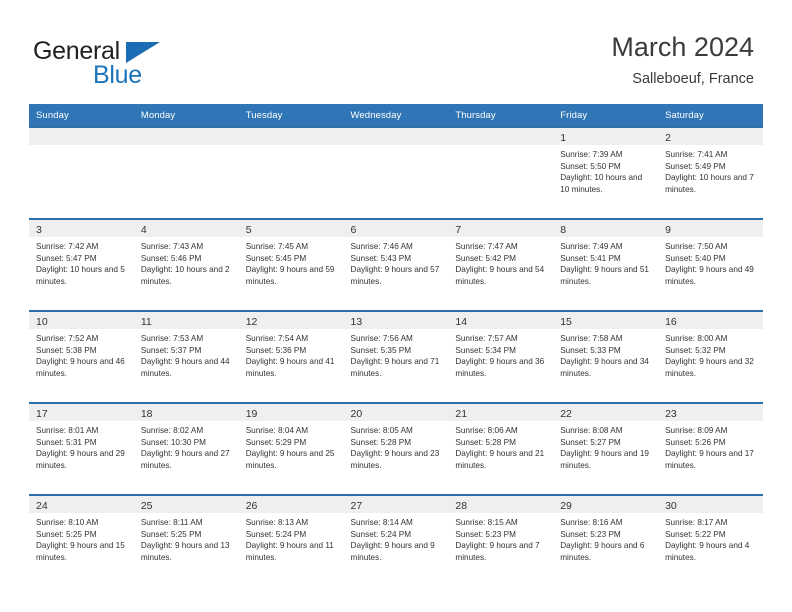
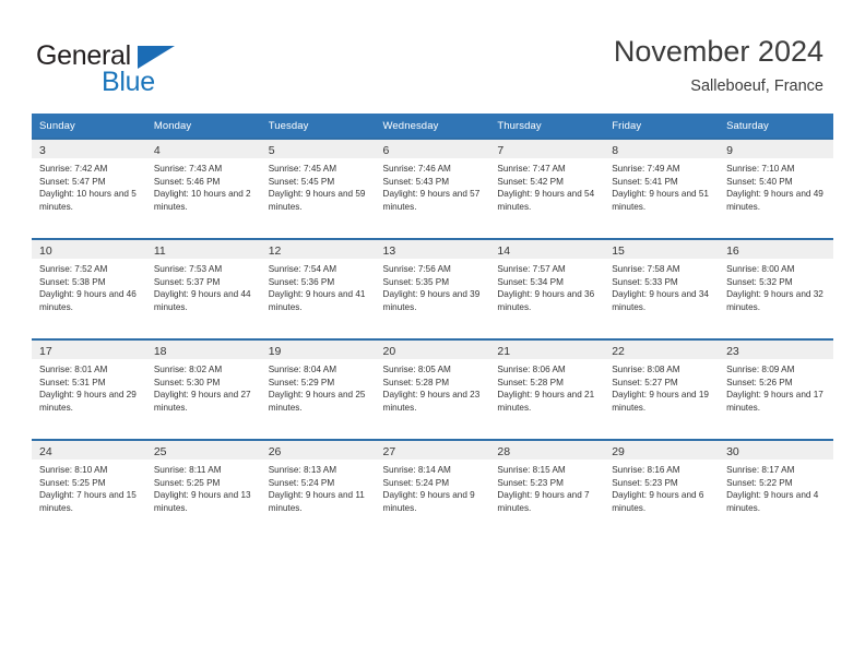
  General
  Blue
- March 2024
+ November 2024
  Salleboeuf, France
  Sunday	Monday	Tuesday	Wednesday	Thursday	Friday	Saturday
- 					1Sunrise: 7:39 AMSunset: 5:50 PMDaylight: 10 hours and 10 minutes.	2Sunrise: 7:41 AMSunset: 5:49 PMDaylight: 10 hours and 7 minutes.
- 3Sunrise: 7:42 AMSunset: 5:47 PMDaylight: 10 hours and 5 minutes.	4Sunrise: 7:43 AMSunset: 5:46 PMDaylight: 10 hours and 2 minutes.	5Sunrise: 7:45 AMSunset: 5:45 PMDaylight: 9 hours and 59 minutes.	6Sunrise: 7:46 AMSunset: 5:43 PMDaylight: 9 hours and 57 minutes.	7Sunrise: 7:47 AMSunset: 5:42 PMDaylight: 9 hours and 54 minutes.	8Sunrise: 7:49 AMSunset: 5:41 PMDaylight: 9 hours and 51 minutes.	9Sunrise: 7:50 AMSunset: 5:40 PMDaylight: 9 hours and 49 minutes.
+ 3Sunrise: 7:42 AMSunset: 5:47 PMDaylight: 10 hours and 5 minutes.	4Sunrise: 7:43 AMSunset: 5:46 PMDaylight: 10 hours and 2 minutes.	5Sunrise: 7:45 AMSunset: 5:45 PMDaylight: 9 hours and 59 minutes.	6Sunrise: 7:46 AMSunset: 5:43 PMDaylight: 9 hours and 57 minutes.	7Sunrise: 7:47 AMSunset: 5:42 PMDaylight: 9 hours and 54 minutes.	8Sunrise: 7:49 AMSunset: 5:41 PMDaylight: 9 hours and 51 minutes.	9Sunrise: 7:10 AMSunset: 5:40 PMDaylight: 9 hours and 49 minutes.
- 10Sunrise: 7:52 AMSunset: 5:38 PMDaylight: 9 hours and 46 minutes.	11Sunrise: 7:53 AMSunset: 5:37 PMDaylight: 9 hours and 44 minutes.	12Sunrise: 7:54 AMSunset: 5:36 PMDaylight: 9 hours and 41 minutes.	13Sunrise: 7:56 AMSunset: 5:35 PMDaylight: 9 hours and 71 minutes.	14Sunrise: 7:57 AMSunset: 5:34 PMDaylight: 9 hours and 36 minutes.	15Sunrise: 7:58 AMSunset: 5:33 PMDaylight: 9 hours and 34 minutes.	16Sunrise: 8:00 AMSunset: 5:32 PMDaylight: 9 hours and 32 minutes.
+ 10Sunrise: 7:52 AMSunset: 5:38 PMDaylight: 9 hours and 46 minutes.	11Sunrise: 7:53 AMSunset: 5:37 PMDaylight: 9 hours and 44 minutes.	12Sunrise: 7:54 AMSunset: 5:36 PMDaylight: 9 hours and 41 minutes.	13Sunrise: 7:56 AMSunset: 5:35 PMDaylight: 9 hours and 39 minutes.	14Sunrise: 7:57 AMSunset: 5:34 PMDaylight: 9 hours and 36 minutes.	15Sunrise: 7:58 AMSunset: 5:33 PMDaylight: 9 hours and 34 minutes.	16Sunrise: 8:00 AMSunset: 5:32 PMDaylight: 9 hours and 32 minutes.
- 17Sunrise: 8:01 AMSunset: 5:31 PMDaylight: 9 hours and 29 minutes.	18Sunrise: 8:02 AMSunset: 10:30 PMDaylight: 9 hours and 27 minutes.	19Sunrise: 8:04 AMSunset: 5:29 PMDaylight: 9 hours and 25 minutes.	20Sunrise: 8:05 AMSunset: 5:28 PMDaylight: 9 hours and 23 minutes.	21Sunrise: 8:06 AMSunset: 5:28 PMDaylight: 9 hours and 21 minutes.	22Sunrise: 8:08 AMSunset: 5:27 PMDaylight: 9 hours and 19 minutes.	23Sunrise: 8:09 AMSunset: 5:26 PMDaylight: 9 hours and 17 minutes.
+ 17Sunrise: 8:01 AMSunset: 5:31 PMDaylight: 9 hours and 29 minutes.	18Sunrise: 8:02 AMSunset: 5:30 PMDaylight: 9 hours and 27 minutes.	19Sunrise: 8:04 AMSunset: 5:29 PMDaylight: 9 hours and 25 minutes.	20Sunrise: 8:05 AMSunset: 5:28 PMDaylight: 9 hours and 23 minutes.	21Sunrise: 8:06 AMSunset: 5:28 PMDaylight: 9 hours and 21 minutes.	22Sunrise: 8:08 AMSunset: 5:27 PMDaylight: 9 hours and 19 minutes.	23Sunrise: 8:09 AMSunset: 5:26 PMDaylight: 9 hours and 17 minutes.
- 24Sunrise: 8:10 AMSunset: 5:25 PMDaylight: 9 hours and 15 minutes.	25Sunrise: 8:11 AMSunset: 5:25 PMDaylight: 9 hours and 13 minutes.	26Sunrise: 8:13 AMSunset: 5:24 PMDaylight: 9 hours and 11 minutes.	27Sunrise: 8:14 AMSunset: 5:24 PMDaylight: 9 hours and 9 minutes.	28Sunrise: 8:15 AMSunset: 5:23 PMDaylight: 9 hours and 7 minutes.	29Sunrise: 8:16 AMSunset: 5:23 PMDaylight: 9 hours and 6 minutes.	30Sunrise: 8:17 AMSunset: 5:22 PMDaylight: 9 hours and 4 minutes.
+ 24Sunrise: 8:10 AMSunset: 5:25 PMDaylight: 7 hours and 15 minutes.	25Sunrise: 8:11 AMSunset: 5:25 PMDaylight: 9 hours and 13 minutes.	26Sunrise: 8:13 AMSunset: 5:24 PMDaylight: 9 hours and 11 minutes.	27Sunrise: 8:14 AMSunset: 5:24 PMDaylight: 9 hours and 9 minutes.	28Sunrise: 8:15 AMSunset: 5:23 PMDaylight: 9 hours and 7 minutes.	29Sunrise: 8:16 AMSunset: 5:23 PMDaylight: 9 hours and 6 minutes.	30Sunrise: 8:17 AMSunset: 5:22 PMDaylight: 9 hours and 4 minutes.
